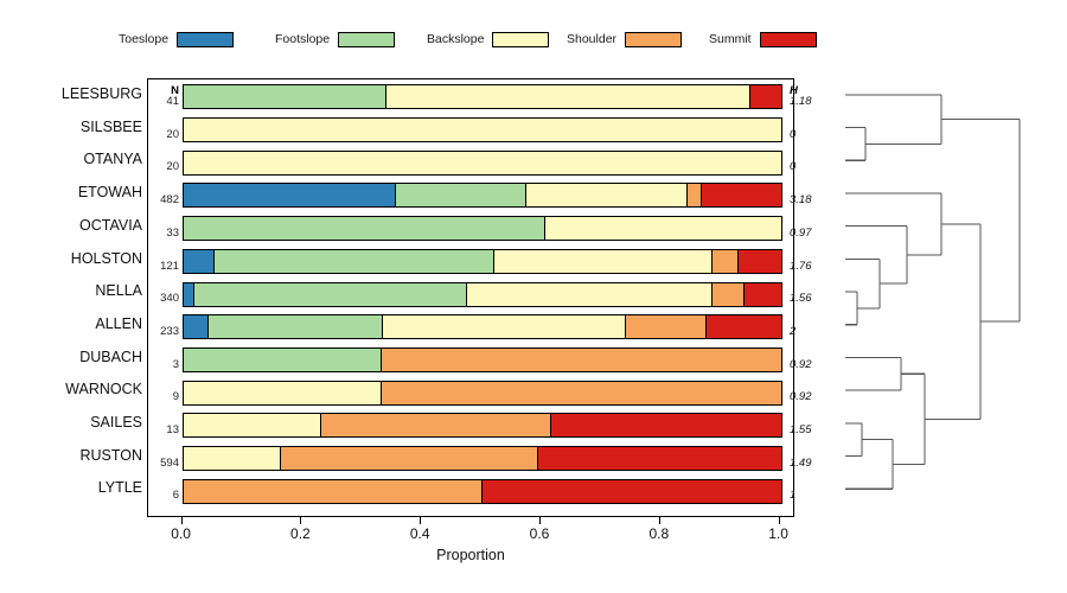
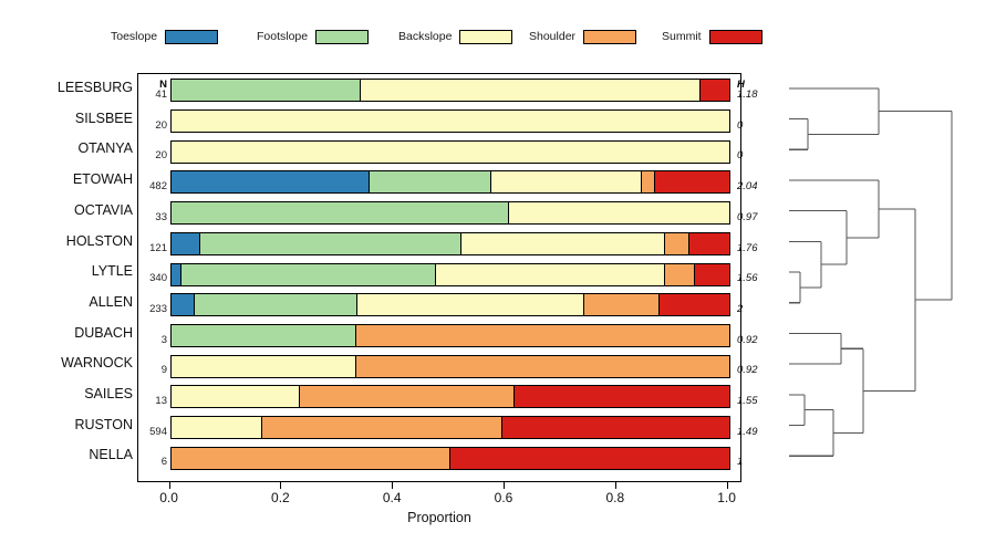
  Toeslope
  Footslope
  Backslope
  Shoulder
  Summit
  0.0
  0.2
  0.4
  0.6
  0.8
  1.0
  Proportion
  N
  H
  LEESBURG
  41
  1.18
  SILSBEE
  20
  0
  OTANYA
  20
  0
  ETOWAH
  482
- 3.18
+ 2.04
  OCTAVIA
  33
  0.97
  HOLSTON
  121
  1.76
- NELLA
+ LYTLE
  340
  1.56
  ALLEN
  233
  2
  DUBACH
  3
  0.92
  WARNOCK
  9
  0.92
  SAILES
  13
  1.55
  RUSTON
  594
  1.49
- LYTLE
+ NELLA
  6
  1
